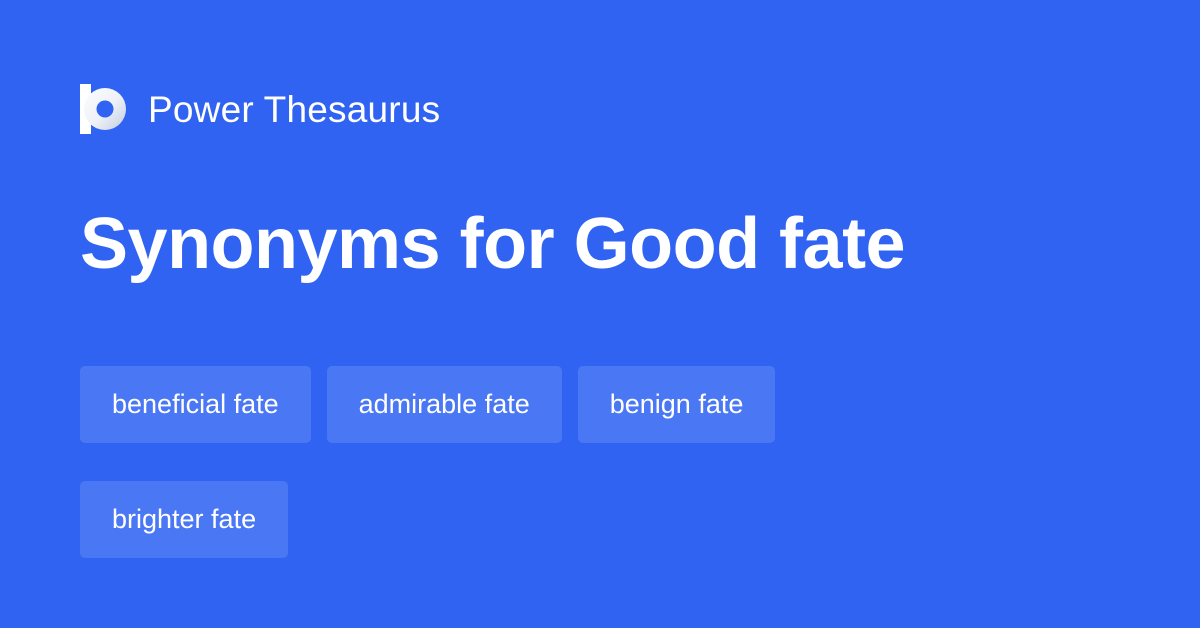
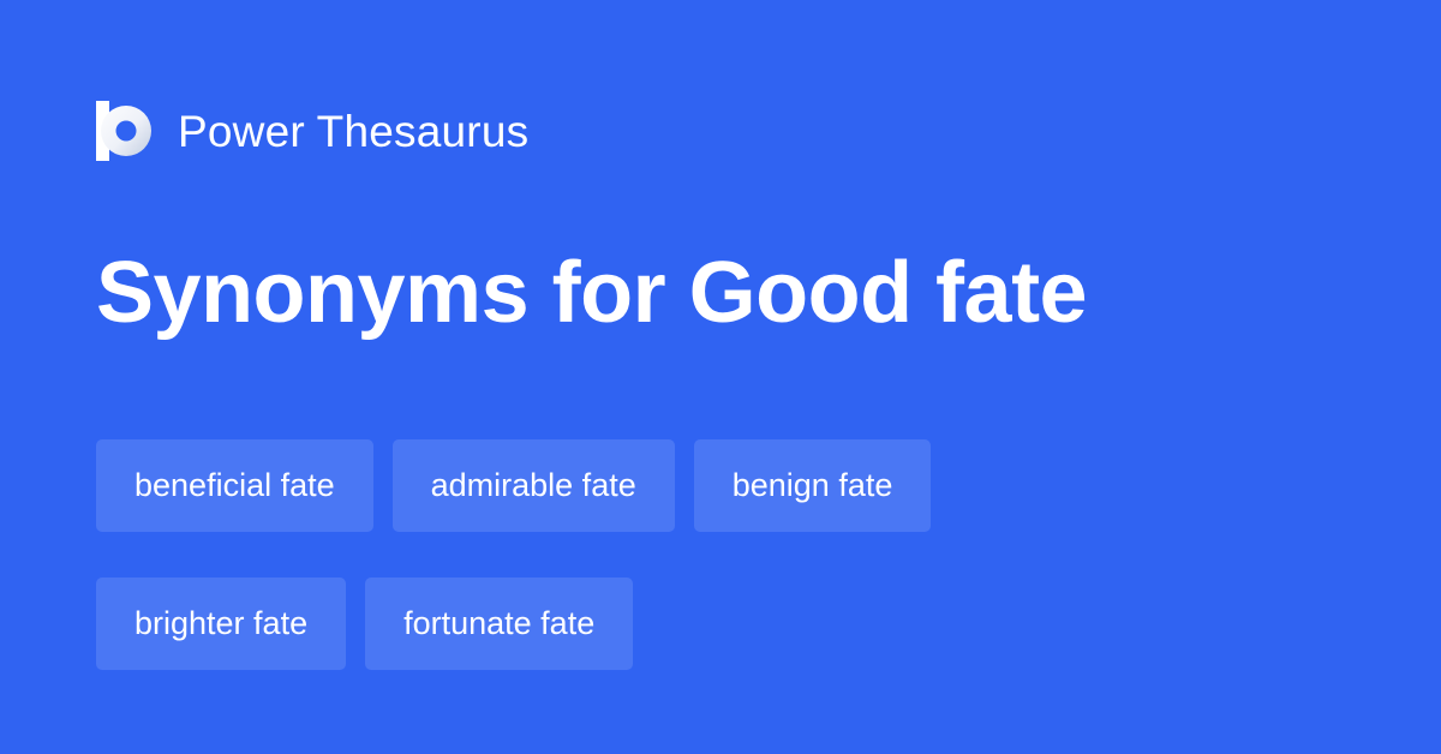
  Power Thesaurus
  Synonyms for Good fate
  beneficial fate
  admirable fate
  benign fate
  brighter fate
+ fortunate fate
